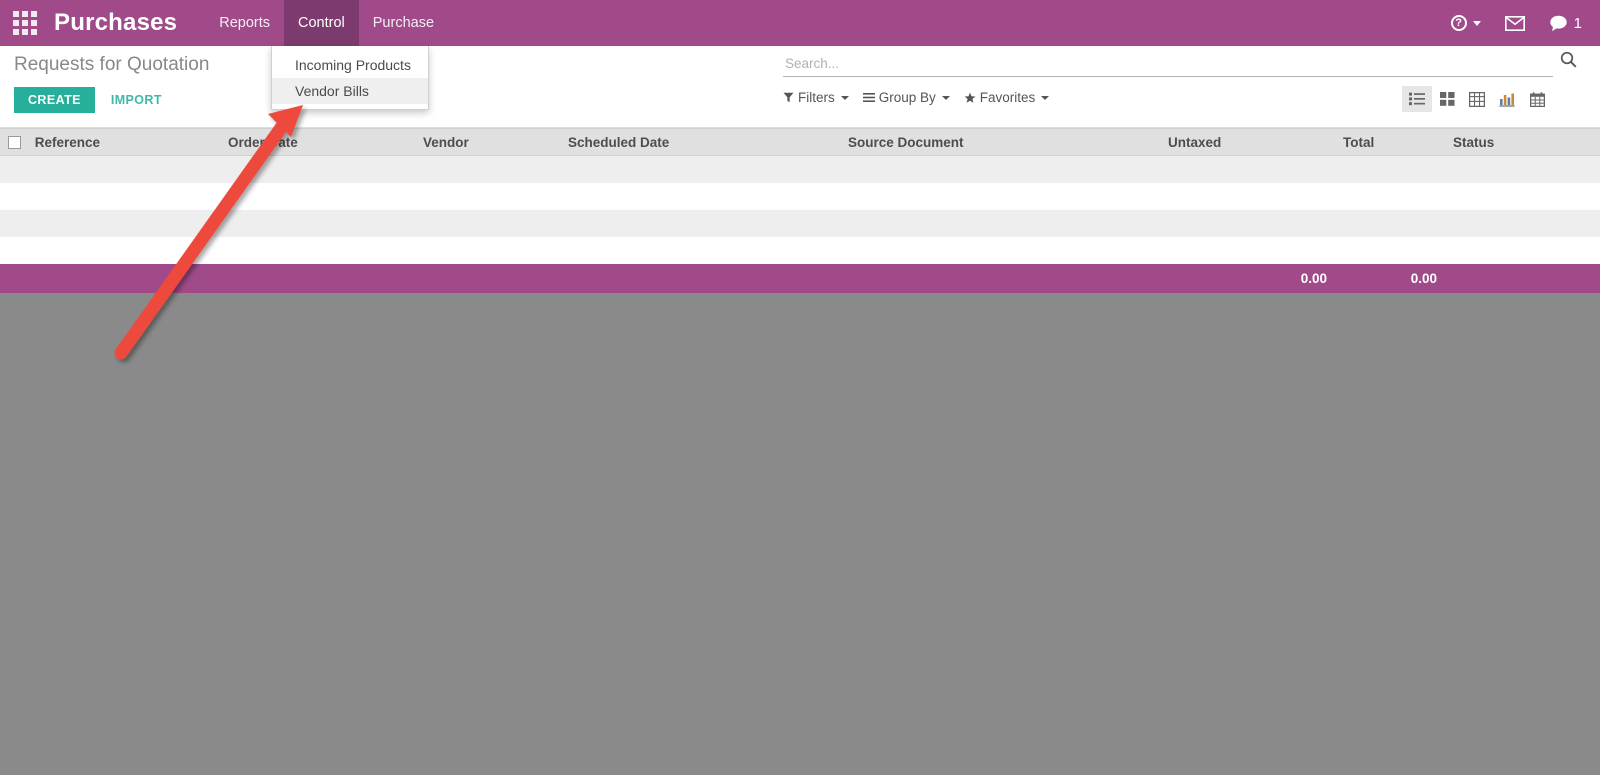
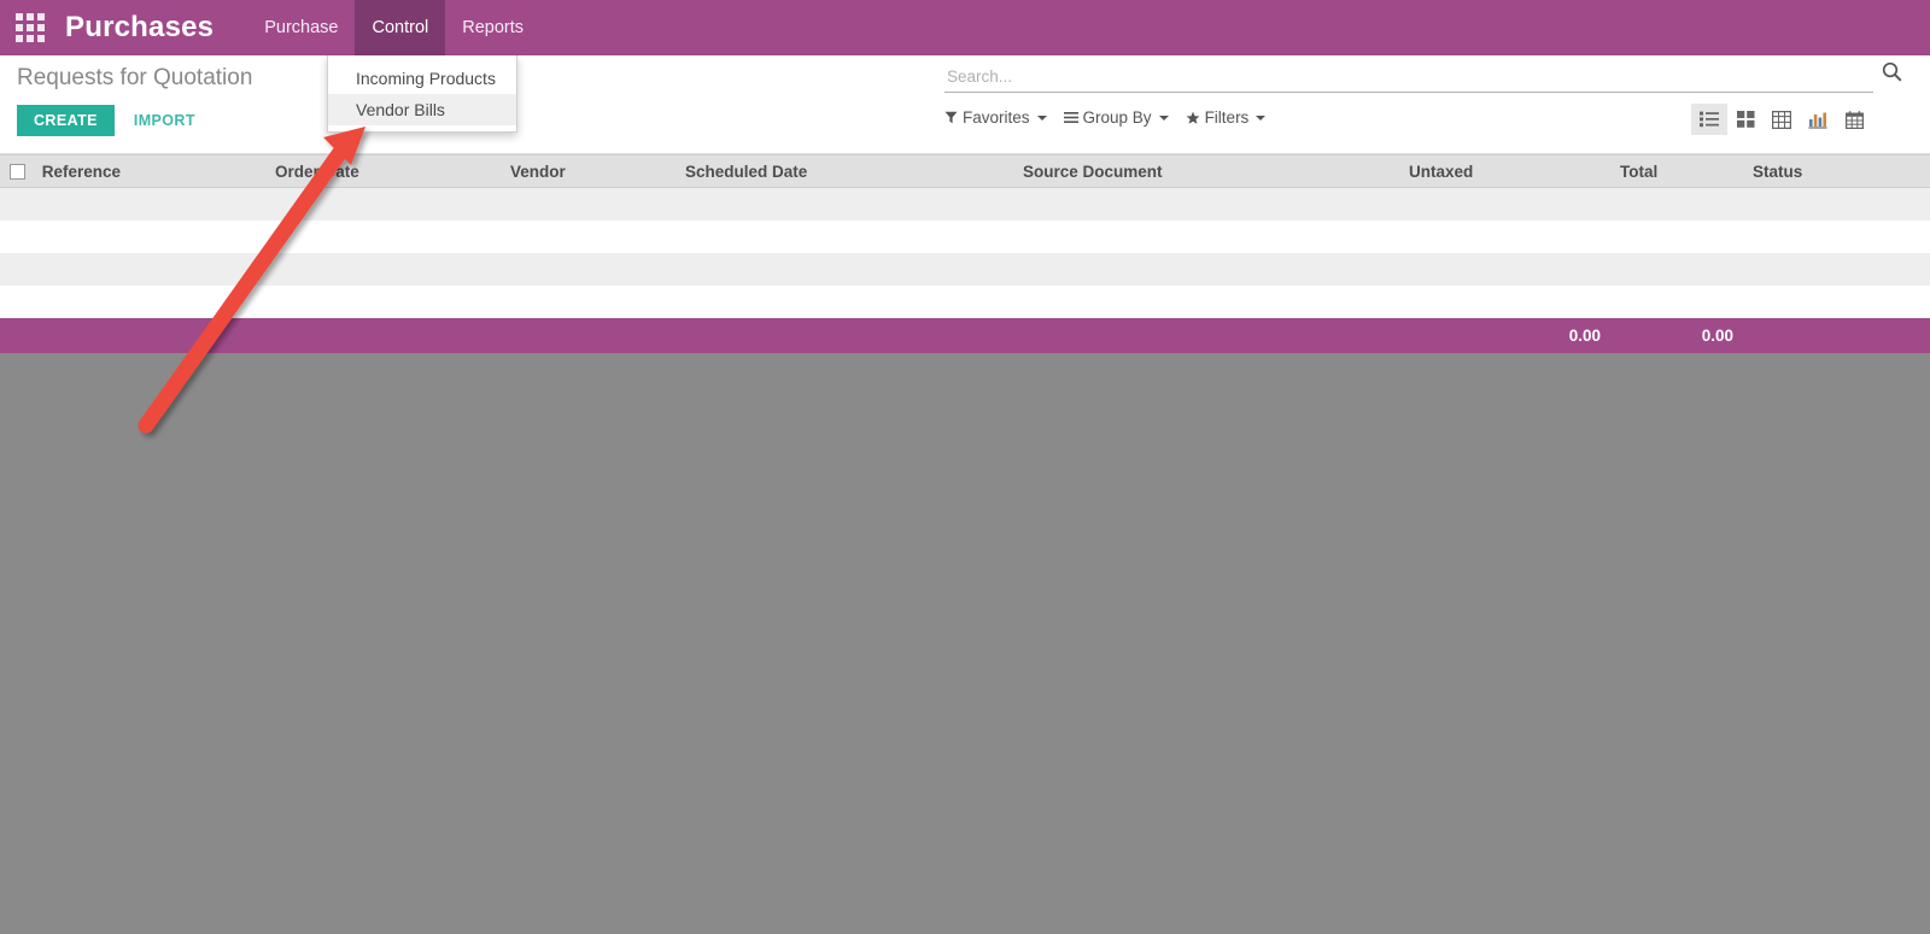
  Purchases
- Reports
+ Purchase
  Control
- Purchase
+ Reports
- ?
- 1
  Incoming Products
  Vendor Bills
  Requests for Quotation
  CREATE
  IMPORT
  Search...
- Filters
+ Favorites
  Group By
- Favorites
+ Filters
  Reference	Orderate	Vendor	Scheduled Date	Source Document	Untaxed	Total	Status
  	0.00	0.00
